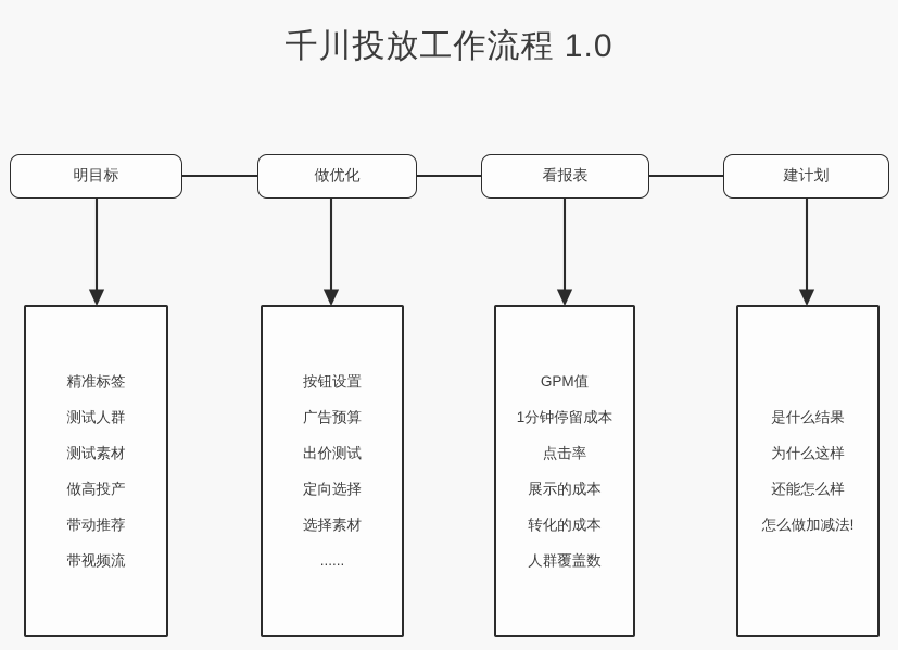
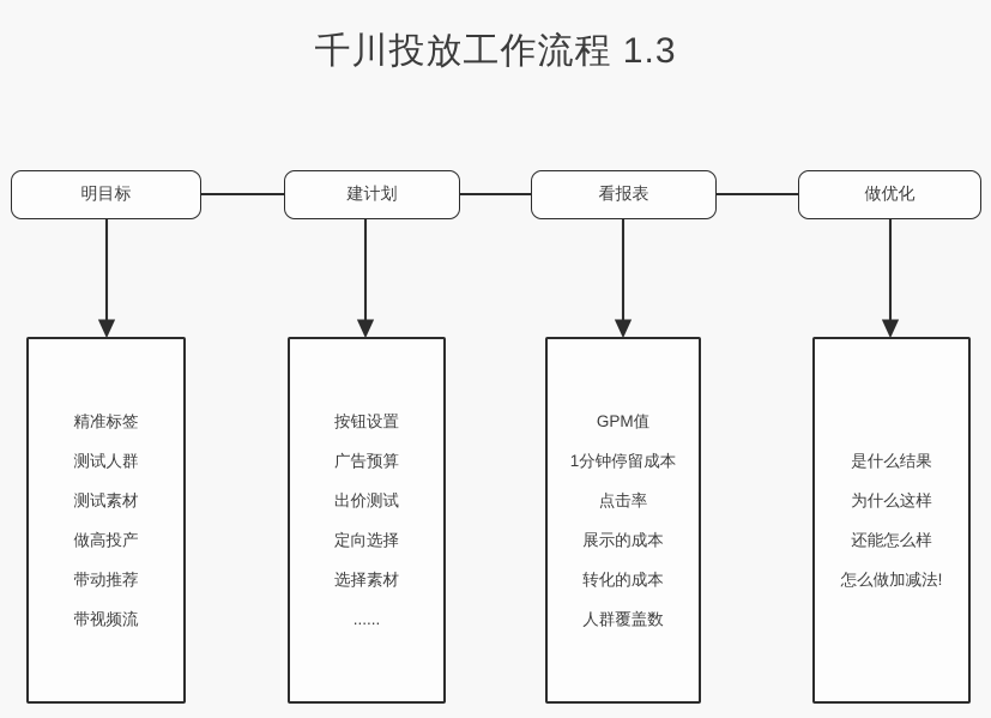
- 千川投放工作流程 1.0
+ 千川投放工作流程 1.3
  明目标
- 做优化
+ 建计划
  看报表
- 建计划
+ 做优化
  精准标签
  测试人群
  测试素材
  做高投产
  带动推荐
  带视频流
  按钮设置
  广告预算
  出价测试
  定向选择
  选择素材
  ......
  GPM值
  1分钟停留成本
  点击率
  展示的成本
  转化的成本
  人群覆盖数
  是什么结果
  为什么这样
  还能怎么样
  怎么做加减法!
